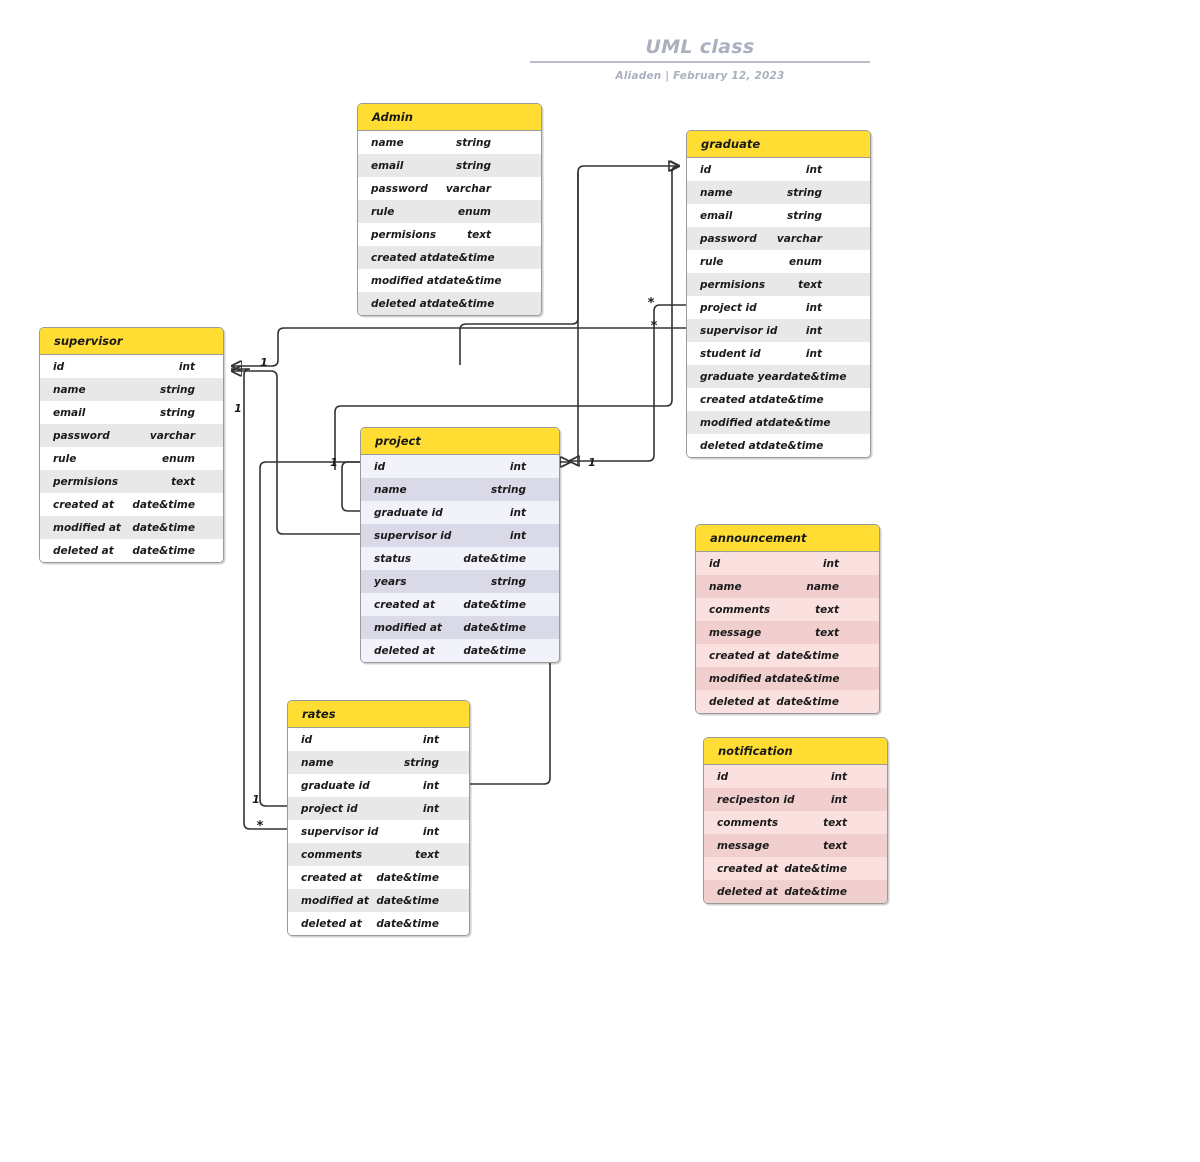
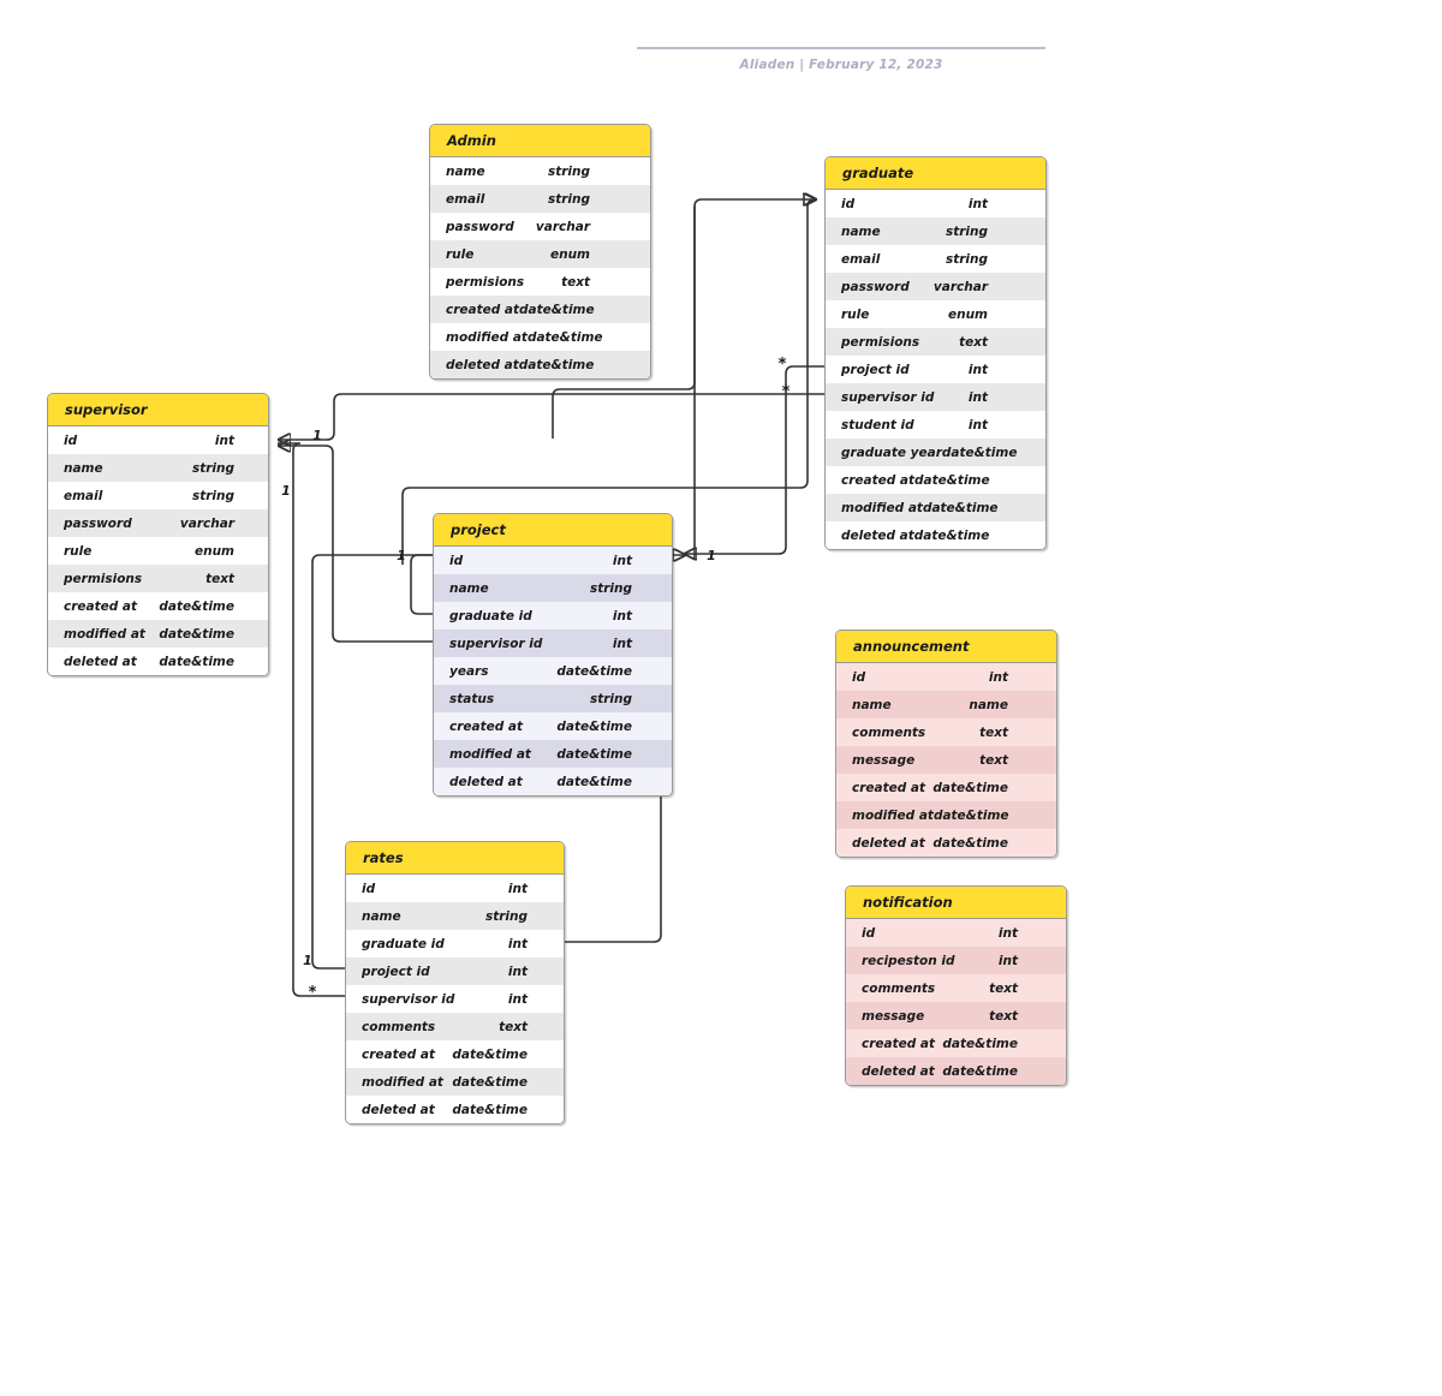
- UML class
  Aliaden | February 12, 2023
  1
  1
  1
  1
  1
  *
  *
  *
  Admin
  name
  string
  email
  string
  password
  varchar
  rule
  enum
  permisions
  text
  created at
  date&time
  modified at
  date&time
  deleted at
  date&time
  graduate
  id
  int
  name
  string
  email
  string
  password
  varchar
  rule
  enum
  permisions
  text
  project id
  int
  supervisor id
  int
  student id
  int
  graduate year
  date&time
  created at
  date&time
  modified at
  date&time
  deleted at
  date&time
  supervisor
  id
  int
  name
  string
  email
  string
  password
  varchar
  rule
  enum
  permisions
  text
  created at
  date&time
  modified at
  date&time
  deleted at
  date&time
  project
  id
  int
  name
  string
  graduate id
  int
  supervisor id
  int
- status
+ years
  date&time
- years
+ status
  string
  created at
  date&time
  modified at
  date&time
  deleted at
  date&time
  rates
  id
  int
  name
  string
  graduate id
  int
  project id
  int
  supervisor id
  int
  comments
  text
  created at
  date&time
  modified at
  date&time
  deleted at
  date&time
  announcement
  id
  int
  name
  name
  comments
  text
  message
  text
  created at
  date&time
  modified at
  date&time
  deleted at
  date&time
  notification
  id
  int
  recipeston id
  int
  comments
  text
  message
  text
  created at
  date&time
  deleted at
  date&time
